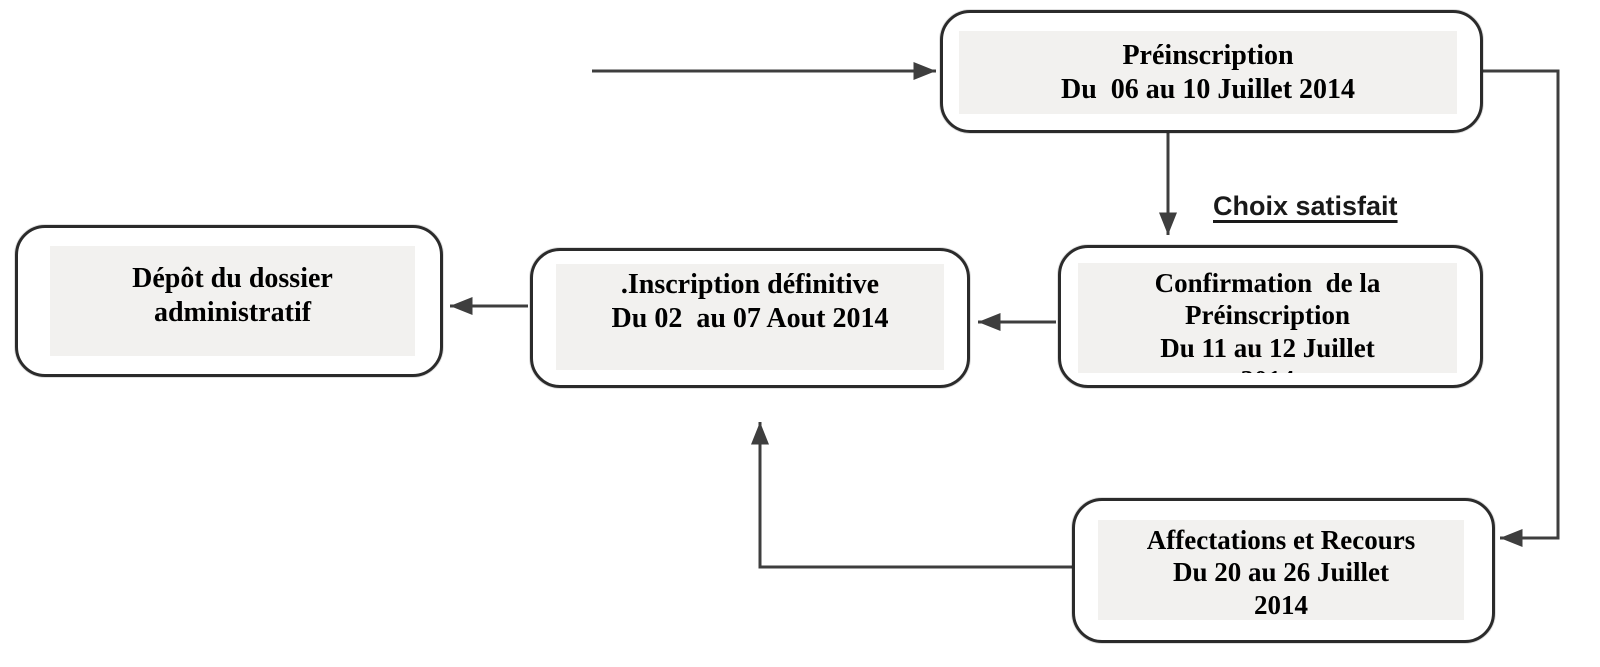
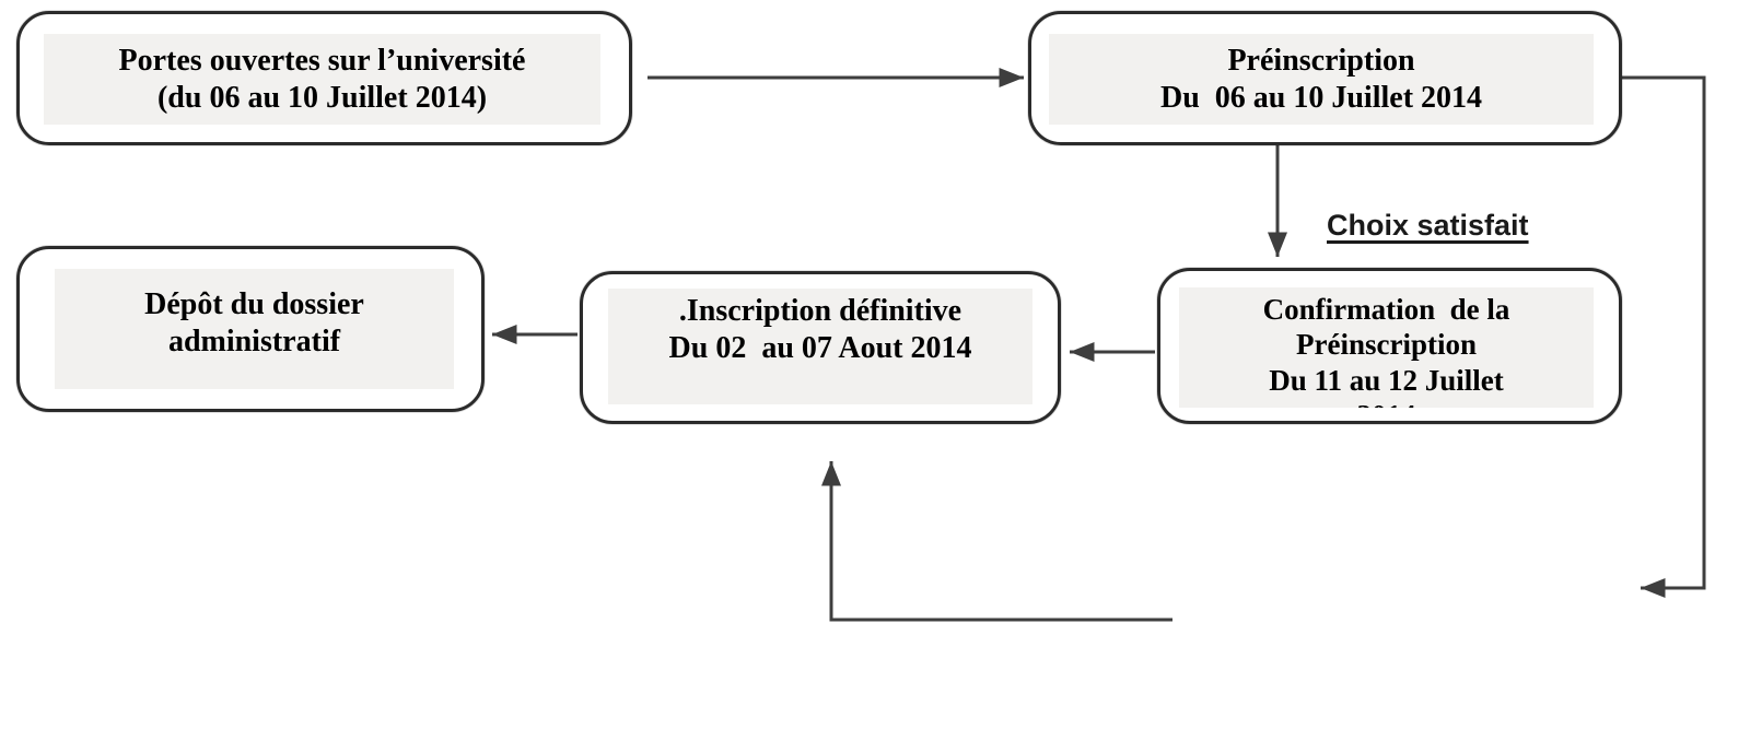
+ Portes ouvertes sur l’université
+ (du 06 au 10 Juillet 2014)
  Préinscription
  Du 06 au 10 Juillet 2014
  Confirmation de la
  Préinscription
  Du 11 au 12 Juillet
  .Inscription définitive
  Du 02 au 07 Aout 2014
  Dépôt du dossier
  administratif
- Affectations et Recours
- Du 20 au 26 Juillet
- 2014
  Choix satisfait
